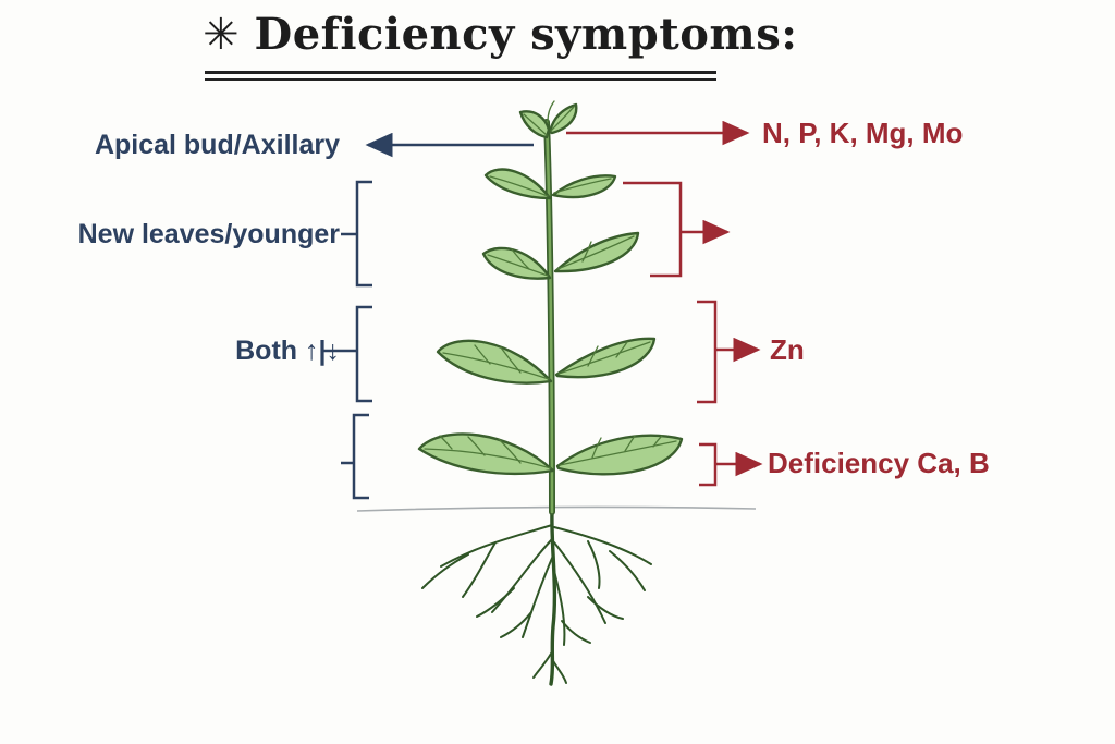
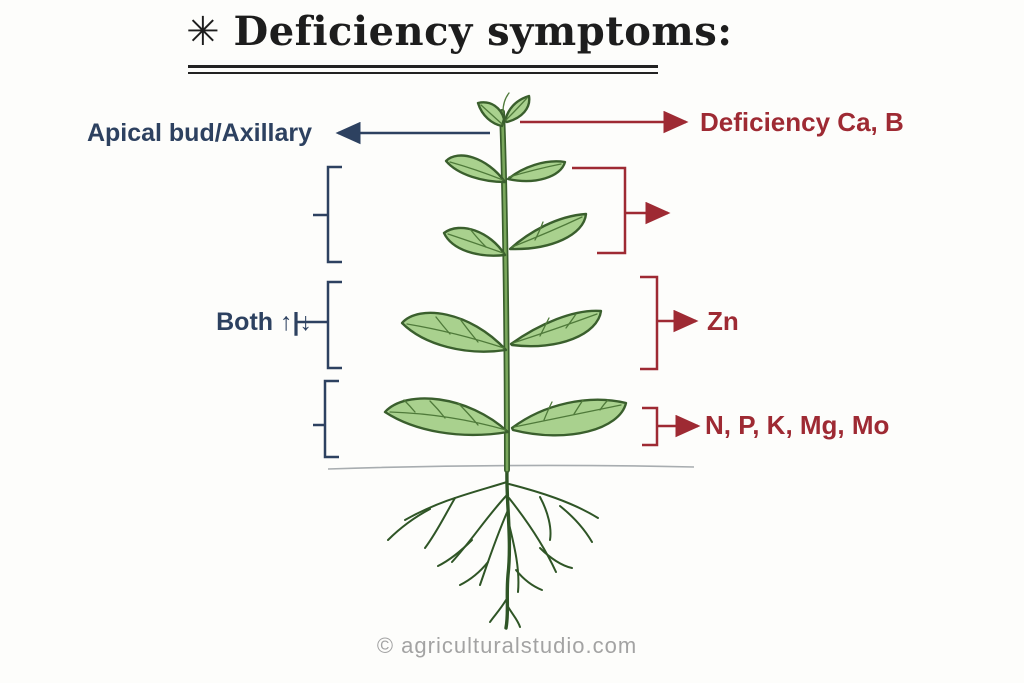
  ✳
  Deficiency symptoms:
  Apical bud/Axillary
- New leaves/younger
  Both ↑|
- N, P, K, Mg, Mo
+ Deficiency Ca, B
  Zn
- Deficiency Ca, B
+ N, P, K, Mg, Mo
+ © agriculturalstudio.com
